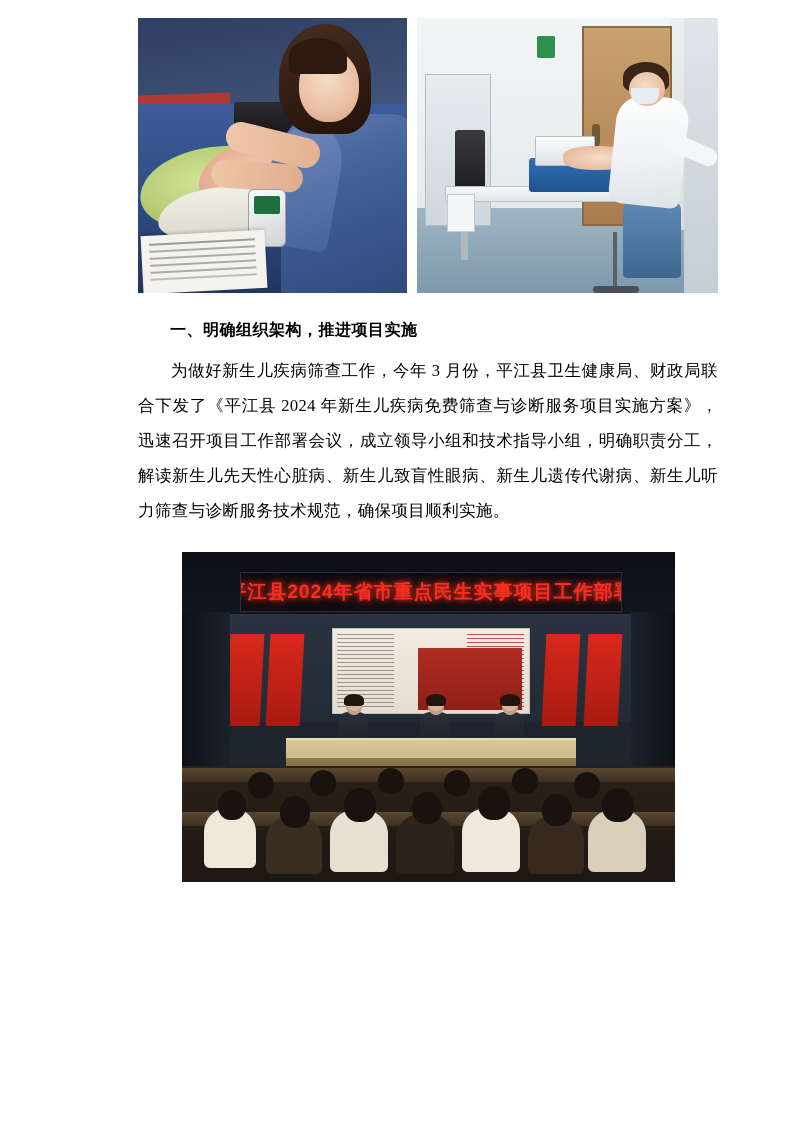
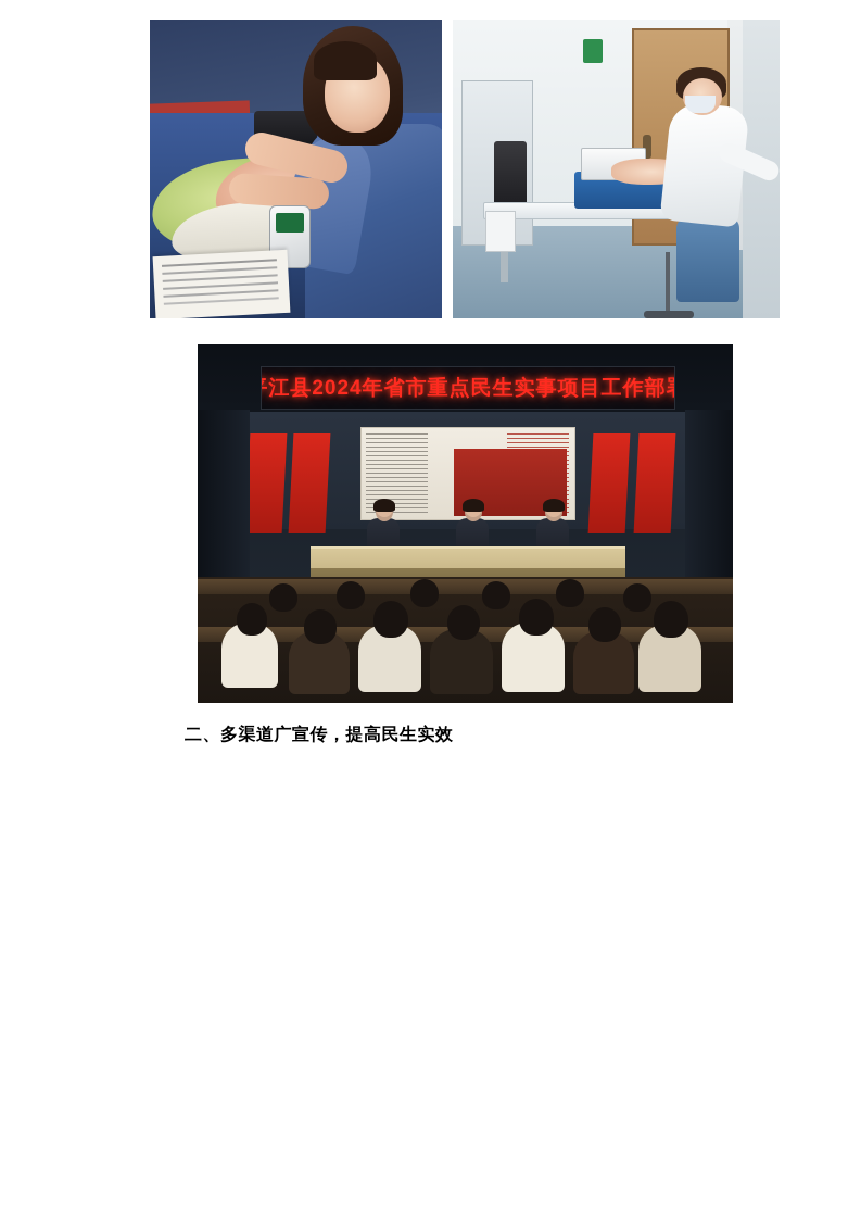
- 一、明确组织架构，推进项目实施
- 为做好新生儿疾病筛查工作，今年 3 月份，平江县卫生健康局、财政局联合下发了《平江县 2024 年新生儿疾病免费筛查与诊断服务项目实施方案》，迅速召开项目工作部署会议，成立领导小组和技术指导小组，明确职责分工，解读新生儿先天性心脏病、新生儿致盲性眼病、新生儿遗传代谢病、新生儿听力筛查与诊断服务技术规范，确保项目顺利实施。
  江县2024年省市重点民生实事项目工作部
+ 二、多渠道广宣传，提高民生实效
